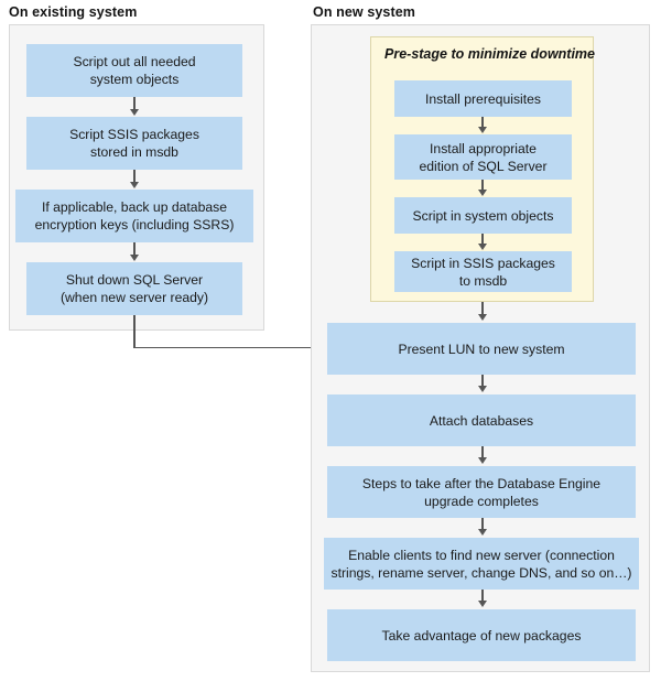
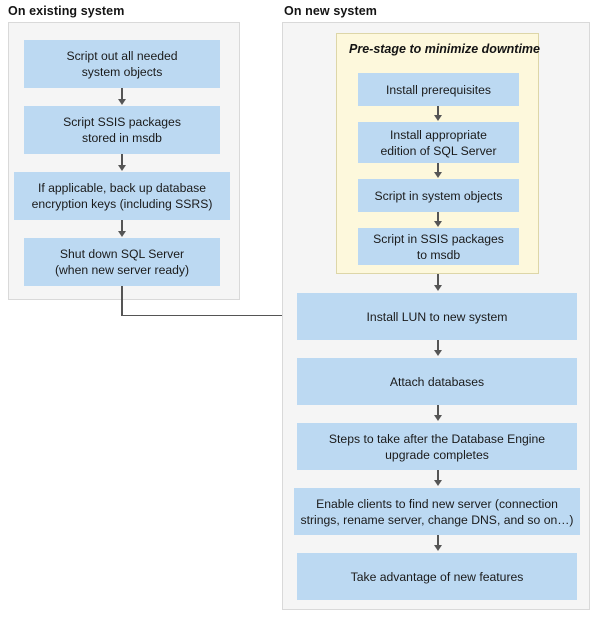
  On existing system
  Script out all needed
  system objects
  Script SSIS packages
  stored in msdb
  If applicable, back up database
  encryption keys (including SSRS)
  Shut down SQL Server
  (when new server ready)
  On new system
  Pre-stage to minimize downtime
  Install prerequisites
  Install appropriate
  edition of SQL Server
  Script in system objects
  Script in SSIS packages
  to msdb
- Present LUN to new system
+ Install LUN to new system
  Attach databases
  Steps to take after the Database Engine
  upgrade completes
  Enable clients to find new server (connection
  strings, rename server, change DNS, and so on…)
- Take advantage of new packages
+ Take advantage of new features
